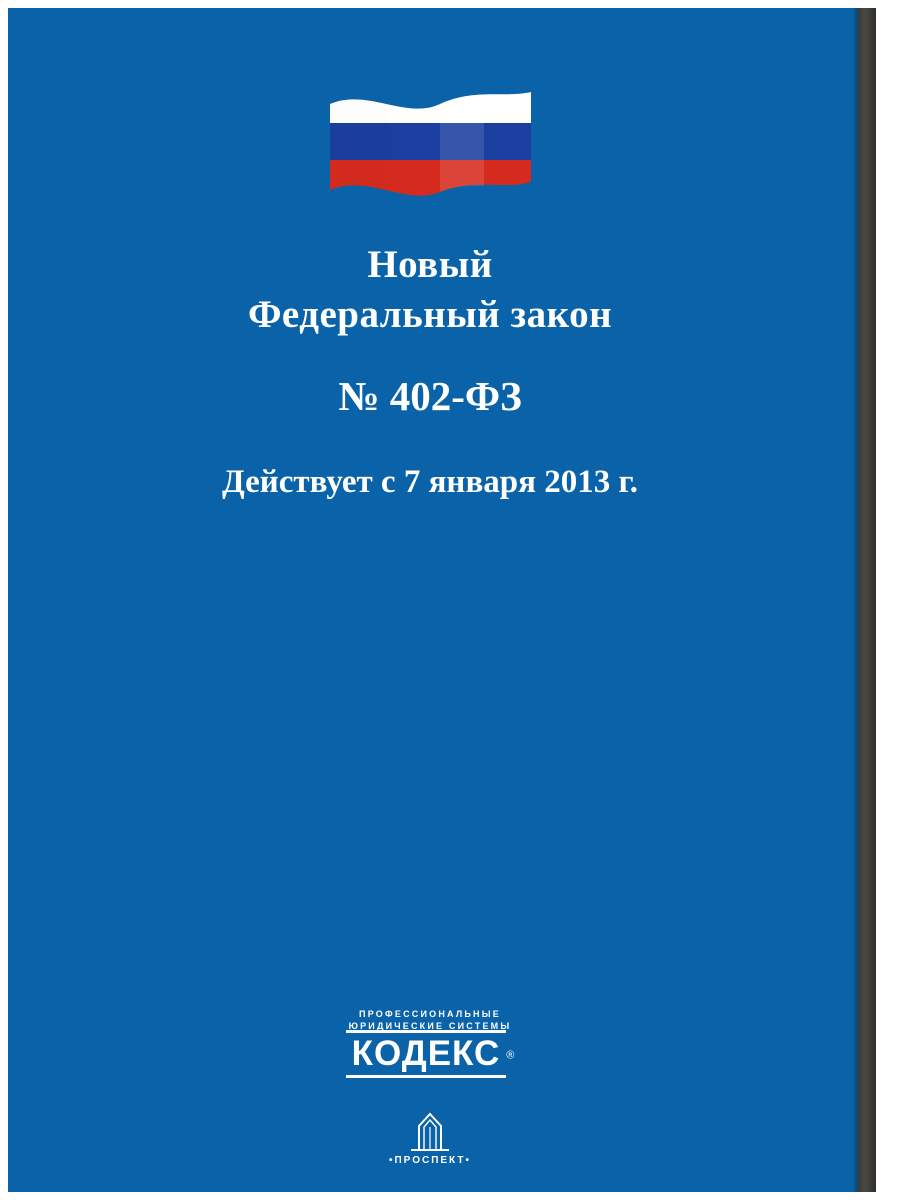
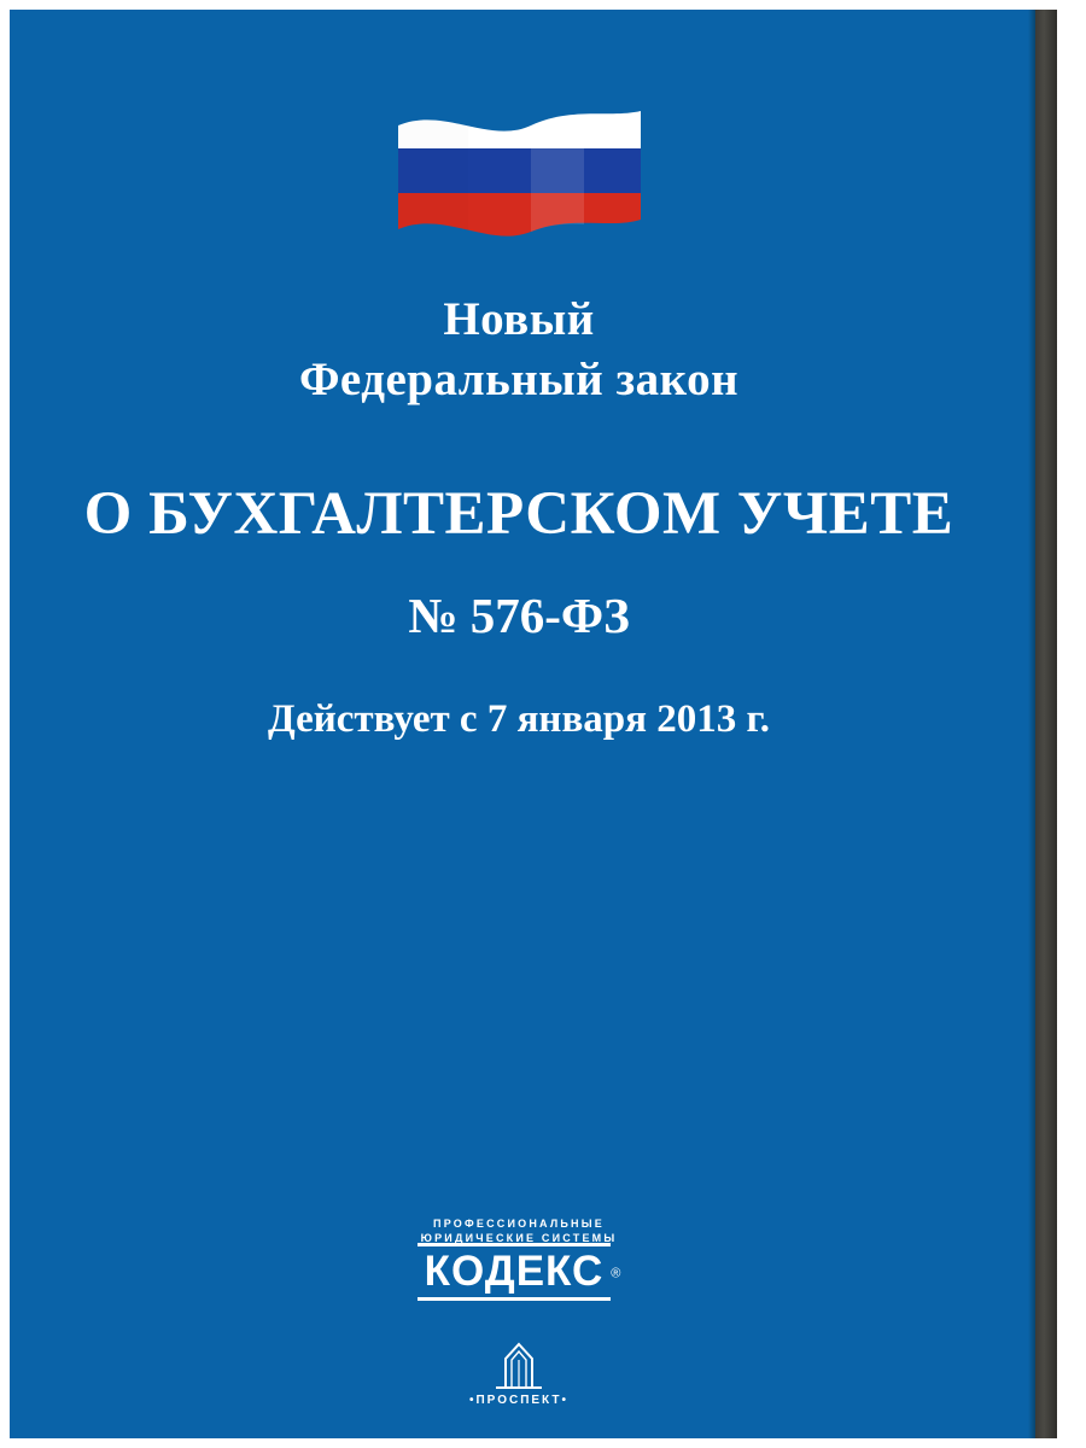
  Новый
  Федеральный закон
+ О БУХГАЛТЕРСКОМ УЧЕТЕ
- № 402-ФЗ
+ № 576-ФЗ
  Действует с 7 января 2013 г.
  ПРОФЕССИОНАЛЬНЫЕ
  ЮРИДИЧЕСКИЕ СИСТЕМЫ
  КОДЕКС ®
  •ПРОСПЕКТ•
